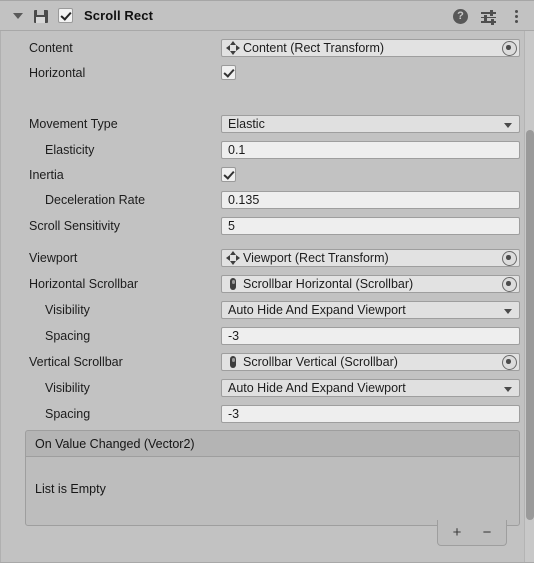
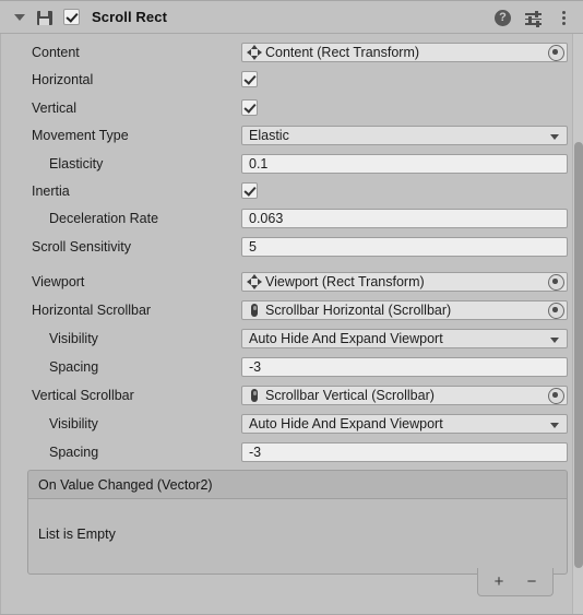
  Scroll Rect
  ?
  Content
  Content (Rect Transform)
  Horizontal
+ Vertical
  Movement Type
  Elastic
  Elasticity
  0.1
  Inertia
  Deceleration Rate
- 0.135
+ 0.063
  Scroll Sensitivity
  5
  Viewport
  Viewport (Rect Transform)
  Horizontal Scrollbar
  Scrollbar Horizontal (Scrollbar)
  Visibility
  Auto Hide And Expand Viewport
  Spacing
  -3
  Vertical Scrollbar
  Scrollbar Vertical (Scrollbar)
  Visibility
  Auto Hide And Expand Viewport
  Spacing
  -3
  On Value Changed (Vector2)
  List is Empty
  +
  −
